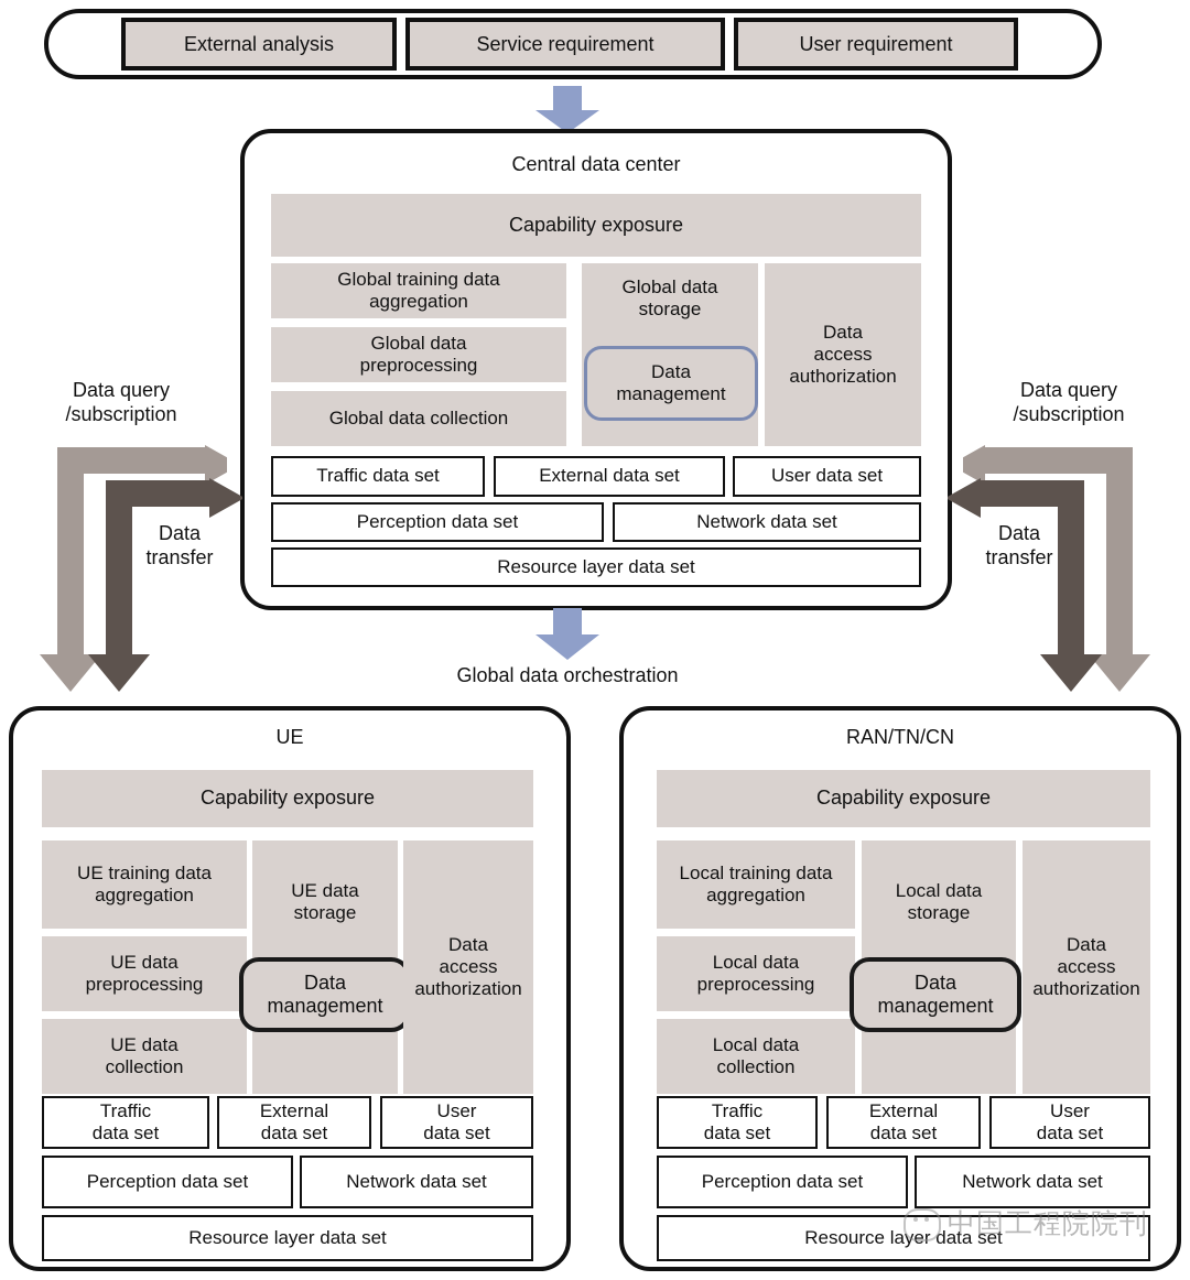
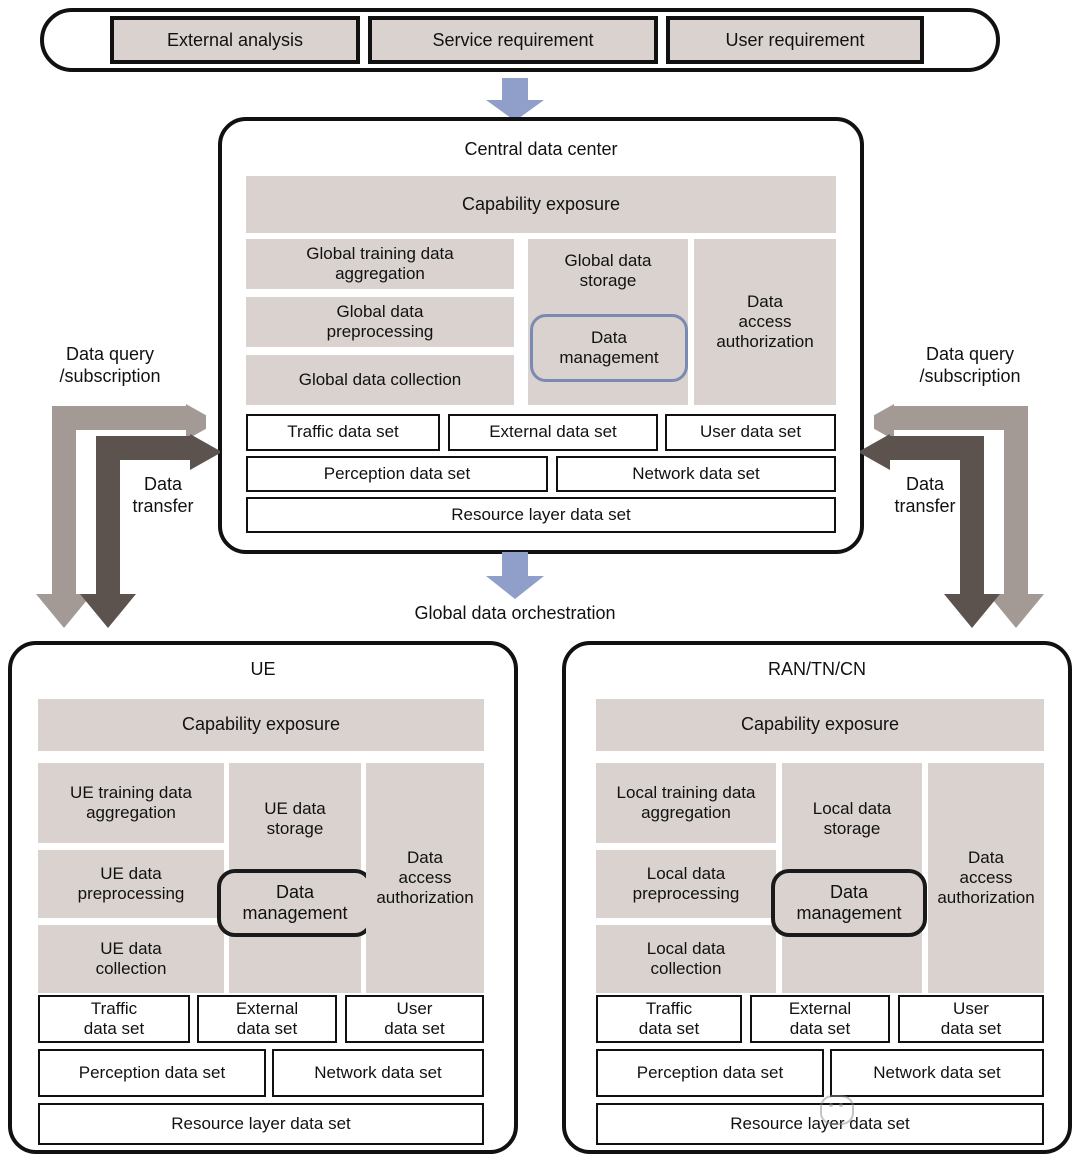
  External analysis
  Service requirement
  User requirement
  Central data center
  Capability exposure
  Global training data
  aggregation
  Global data
  preprocessing
  Global data collection
  Global data
  storage
  Data
  management
  Data
  access
  authorization
  Traffic data set
  External data set
  User data set
  Perception data set
  Network data set
  Resource layer data set
  Global data orchestration
  Data query
  /subscription
  Data
  transfer
  Data query
  /subscription
  Data
  transfer
  UE
  Capability exposure
  UE training data
  aggregation
  UE data
  preprocessing
  UE data
  collection
  UE data
  storage
  Data
  management
  Data
  access
  authorization
  Traffic
  data set
  External
  data set
  User
  data set
  Perception data set
  Network data set
  Resource layer data set
  RAN/TN/CN
  Capability exposure
  Local training data
  aggregation
  Local data
  preprocessing
  Local data
  collection
  Local data
  storage
  Data
  management
  Data
  access
  authorization
  Traffic
  data set
  External
  data set
  User
  data set
  Perception data set
  Network data set
  Resource layer data set
- 中国工程院院刊
